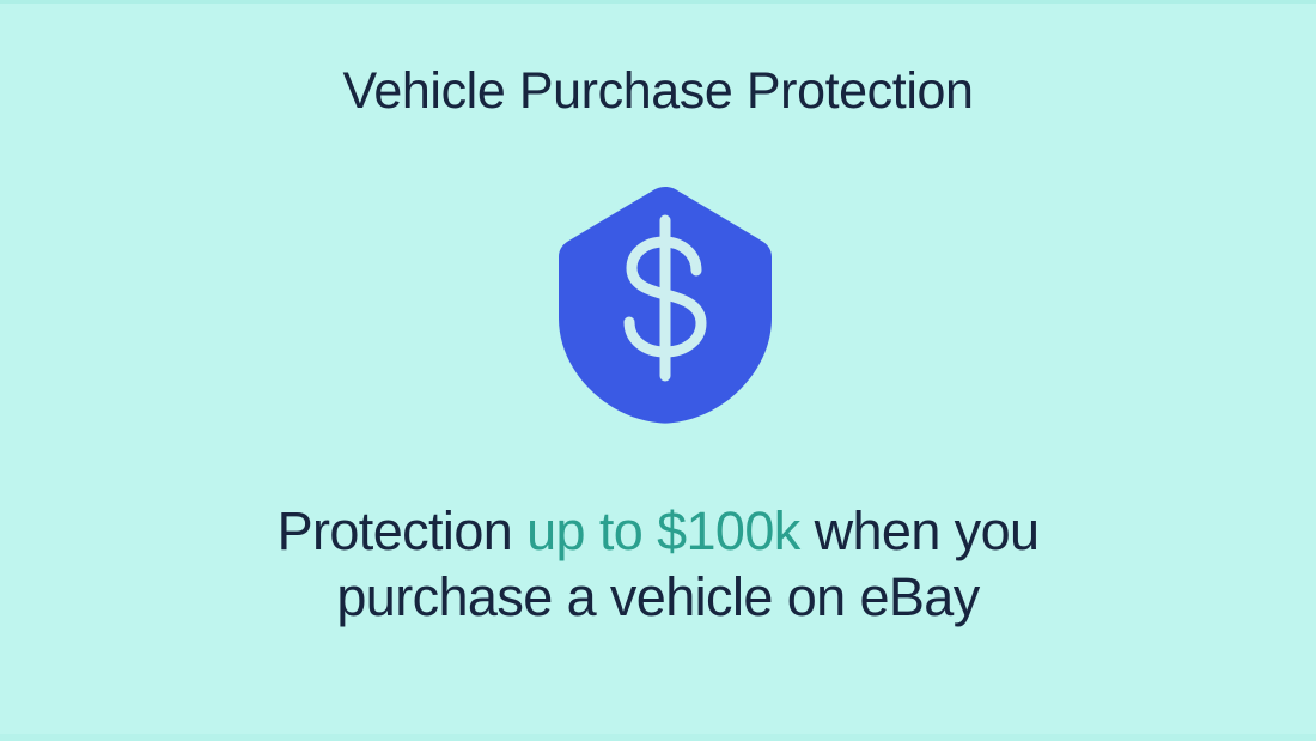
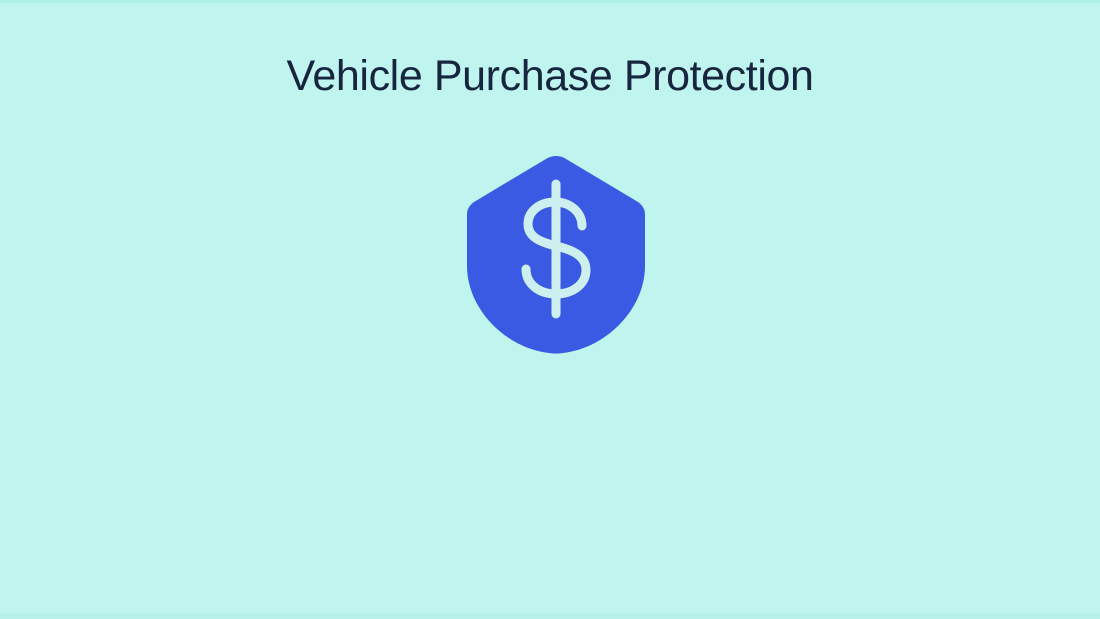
  Vehicle Purchase Protection
- Protection up to $100k when you
- purchase a vehicle on eBay
